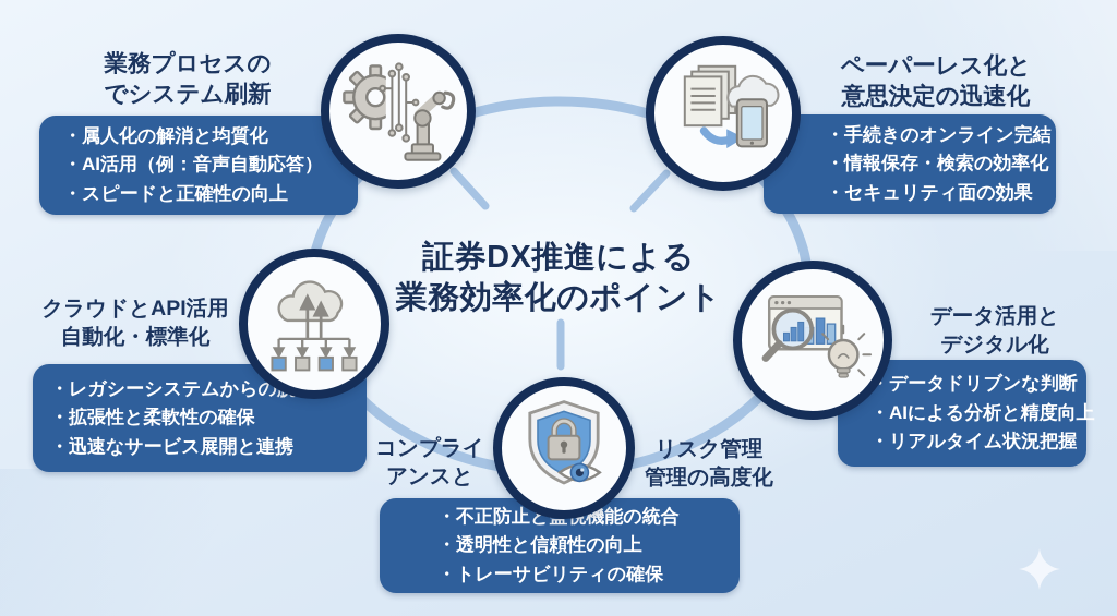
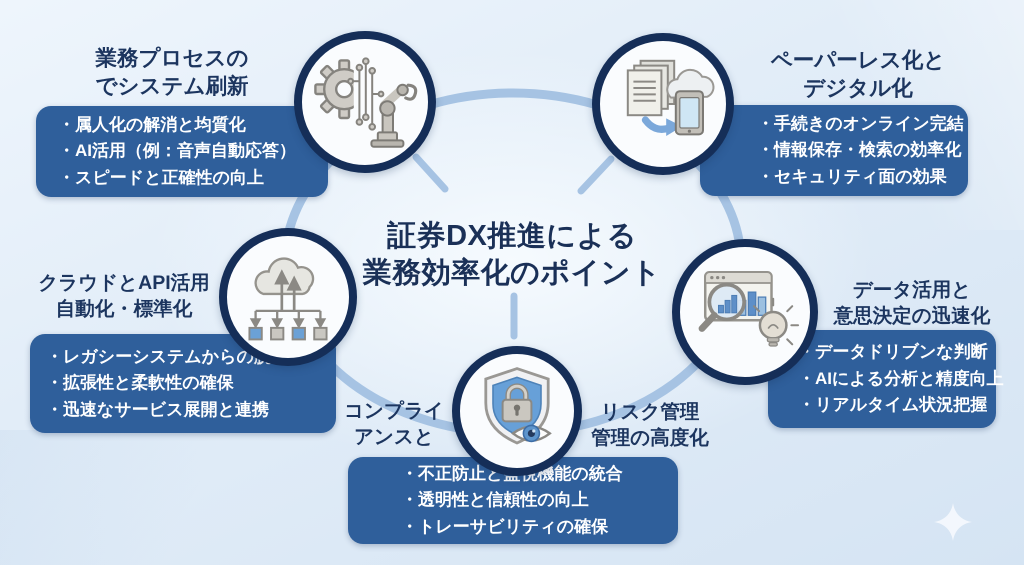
  業務プロセスの
  でシステム刷新
  ・属人化の解消と均質化
  ・AI活用（例：音声自動応答）
  ・スピードと正確性の向上
  ペーパーレス化と
- 意思決定の迅速化
+ デジタル化
  ・手続きのオンライン完結
  ・情報保存・検索の効率化
  ・セキュリティ面の効果
  クラウドとAPI活用
  自動化・標準化
  ・レガシーシステムからの
  ・拡張性と柔軟性の確保
  ・迅速なサービス展開と連携
  データ活用と
- デジタル化
+ 意思決定の迅速化
  ・データドリブンな判断
  ・AIによる分析と精度向上
  ・リアルタイム状況把握
  コンプライ
  アンスと
  リスク管理
  管理の高度化
  ・不正防止と機能の統合
  ・透明性と信頼性の向上
  ・トレーサビリティの確保
  証券DX推進による
  業務効率化のポイント
